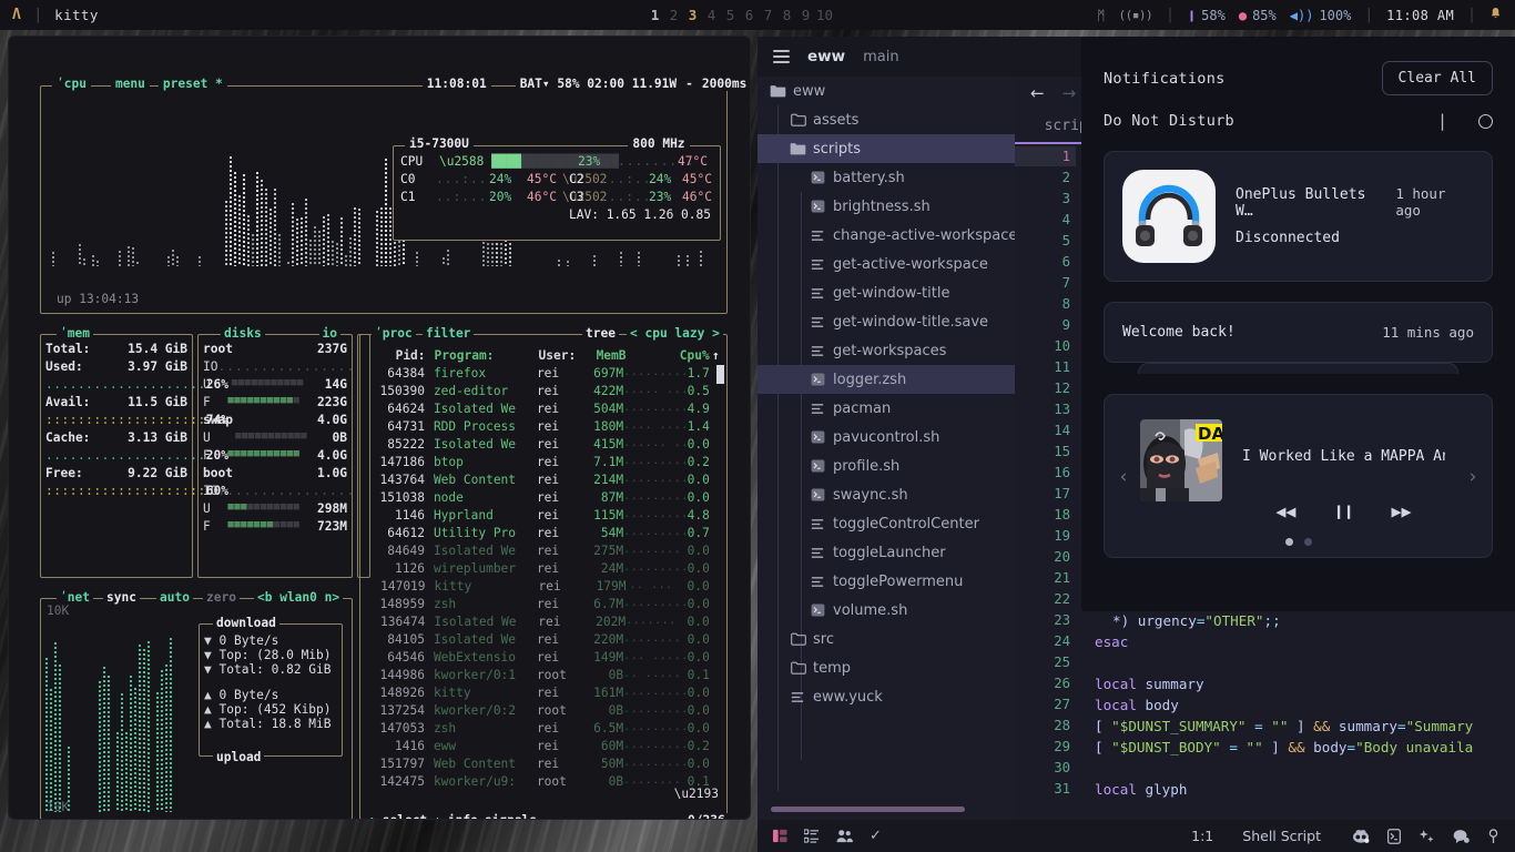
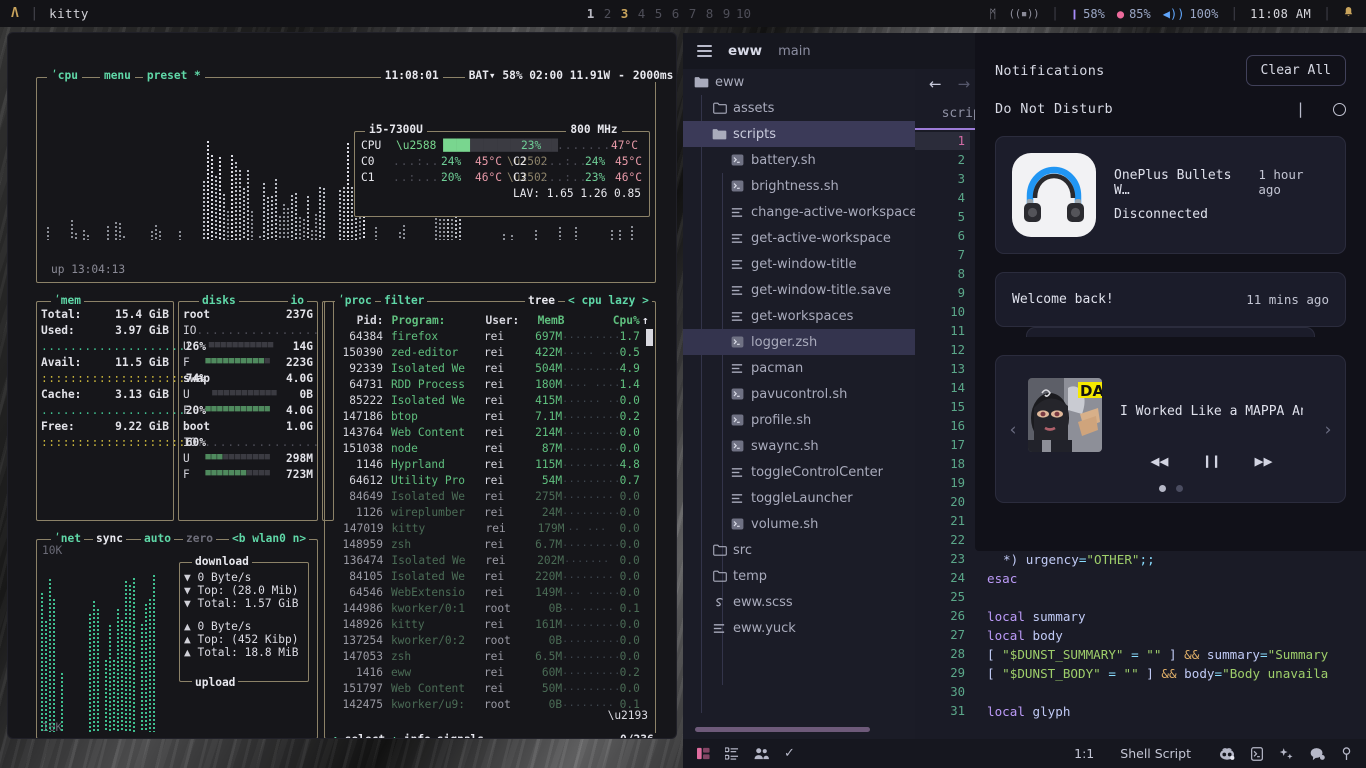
  Λ
  |
  kitty
  1
  2
  3
  4
  5
  6
  7
  8
  9
  10
  ᛗ
  ((▪))
  |
  ❙
  58%
  ●
  85%
  ◀))
  100%
  |
  11:08 AM
  |
  ʹcpu
  menu
  preset *
  11:08:01
  BAT▾ 58% 02:00 11.91W
  -
  2000ms
  up 13:04:13
  i5-7300U 800 MHz
  CPU \u2588 █████████████████
  23%
  .........
  47°C
  C0
  ...:...
  24%
  45°C
  \u2502
  C2
  ...:...
  24%
  45°C
  C1
  ..:...:
  20%
  46°C
  \u2502
  C3
  ...:..
  23%
  46°C
  LAV: 1.65 1.26 0.85
  ʹmem
  Total:
  15.4 GiB
  Used:
  3.97 GiB
  ....................
  26%
  Avail:
  11.5 GiB
  ::::::::::::::::::::
  74%
  Cache:
  3.13 GiB
  ....................
  20%
  Free:
  9.22 GiB
  ::::::::::::::::::::
  60%
  disks
  io
  root
  237G
  IO
  ................
  U
  ■■■■■■■■■■■
  14G
  F
  ■■■■■■■■■■■
  223G
  swap
  4.0G
  U
  ■■■■■■■■■■■
  0B
  F
  ■■■■■■■■■■■
  4.0G
  boot
  1.0G
  IO
  ................
  U
  ■■■■■■■■■■■
  298M
  F
  ■■■■■■■■■■■
  723M
  ʹnet
  sync
  auto
  zero
  <b wlan0 n>
  10K
  download
  upload
  ▼ 0 Byte/s
  ▼ Top: (28.0 Mib)
- ▼ Total: 0.82 GiB
+ ▼ Total: 1.57 GiB
  ▲ 0 Byte/s
  ▲ Top: (452 Kibp)
  ▲ Total: 18.8 MiB
  ʹproc
  filter
  tree
  < cpu lazy >
  Pid:
  Program:
  User:
  MemB
  Cpu%
  ↑
  64384
  firefox
  rei
  697M
  .......
  1.7
  150390
  zed-editor
  rei
  422M
  ..... .
  0.5
- 64624
+ 92339
  Isolated We
  rei
  504M
  .......
  4.9
  64731
  RDD Process
  rei
  180M
  1.4
  85222
  Isolated We
  rei
  415M
  ......
  0.0
  147186
  btop
  rei
  7.1M
  .......
  0.2
  143764
  Web Content
  rei
  214M
  .......
  0.0
  151038
  node
  rei
  87M
  .......
  0.0
  1146
  Hyprland
  rei
  115M
  .......
  4.8
  64612
  Utility Pro
  rei
  54M
  .......
  0.7
  84649
  Isolated We
  rei
  275M
  .......
  0.0
  1126
  wireplumber
  rei
  24M
  .......
  0.0
  147019
  kitty
  rei
  179M
  .. ...
  0.0
  148959
  zsh
  rei
  6.7M
  .......
  0.0
  136474
  Isolated We
  rei
  202M
  .......
  0.0
  84105
  Isolated We
  rei
  220M
  .......
  0.0
  64546
  WebExtensio
  rei
  149M
  ... ...
  0.0
  144986
  kworker/0:1
  root
  0B
  .. ....
  0.1
  148926
  kitty
  rei
  161M
  .......
  0.0
  137254
  kworker/0:2
  root
  0B
  .......
  0.0
  147053
  zsh
  rei
  6.5M
  .......
  0.0
  1416
  eww
  rei
  60M
  .......
  0.2
  151797
  Web Content
  rei
  50M
  .......
  0.0
  142475
  kworker/u9:
  root
  0B
  .......
  0.1
  \u2193
  eww
  main
  eww
  assets
  scripts
  battery.sh
  brightness.sh
  change-active-workspace
  get-active-workspace
  get-window-title
  get-window-title.save
  get-workspaces
  logger.zsh
  pacman
  pavucontrol.sh
  profile.sh
  swaync.sh
  toggleControlCenter
  toggleLauncher
- togglePowermenu
  volume.sh
  src
  temp
+ eww.scss
  eww.yuck
  ←
  →
  1
  2
  3
  4
  5
  6
  7
  8
  9
  10
  11
  12
  13
  14
  15
  16
  17
  18
  19
  20
  21
  22
  23
  24
  25
  26
  27
  28
  29
  30
  31
  *) urgency="OTHER";;
  esac
  local summary
  local body
  [ "$DUNST_SUMMARY" = "" ] && summary="Summary
  [ "$DUNST_BODY" = "" ] && body="Body unavaila
  local glyph
  ✓
  1:1
  Shell Script
  Notifications
  Clear All
  Do Not Disturb
  |
  OnePlus Bullets W…
  1 hour ago
  Disconnected
  Welcome back!
  11 mins ago
  ‹
  ›
  DA
  I Worked Like a MAPPA A
  ◀◀
  ❙❙
  ▶▶
